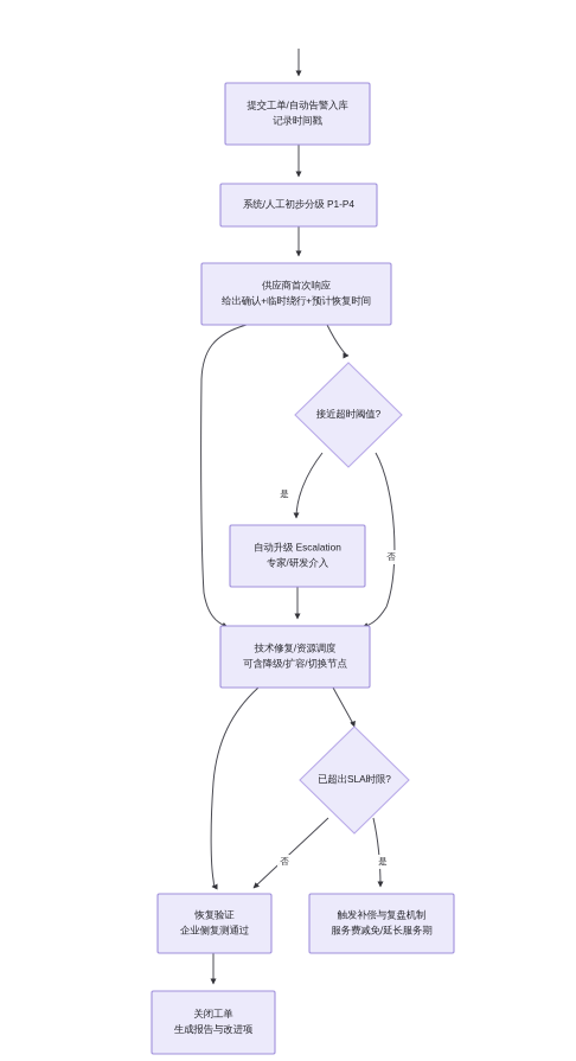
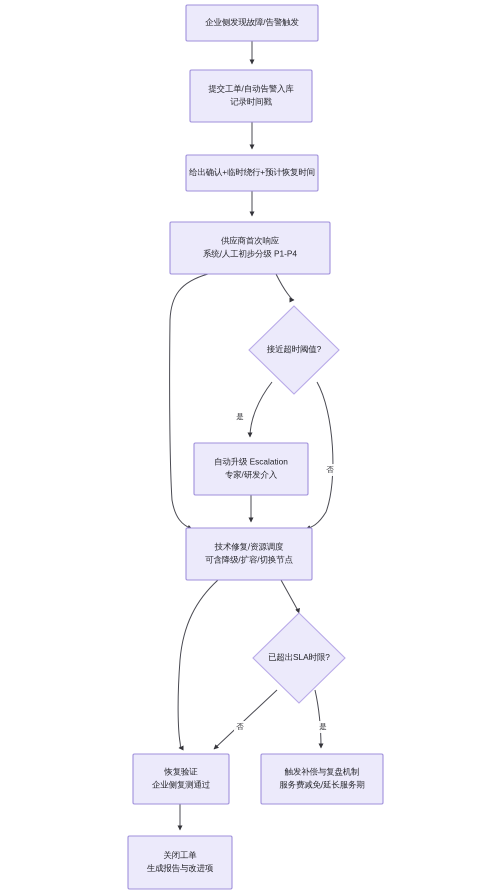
+ 企业侧发现故障/告警触发
  提交工单/自动告警入库
  记录时间戳
- 系统/人工初步分级 P1-P4
+ 给出确认+临时绕行+预计恢复时间
  供应商首次响应
- 给出确认+临时绕行+预计恢复时间
+ 系统/人工初步分级 P1-P4
  接近超时阈值?
  自动升级 Escalation
  专家/研发介入
  技术修复/资源调度
  可含降级/扩容/切换节点
  已超出SLA时限?
  恢复验证
  企业侧复测通过
  触发补偿与复盘机制
  服务费减免/延长服务期
  关闭工单
  生成报告与改进项
  是
  否
  否
  是
